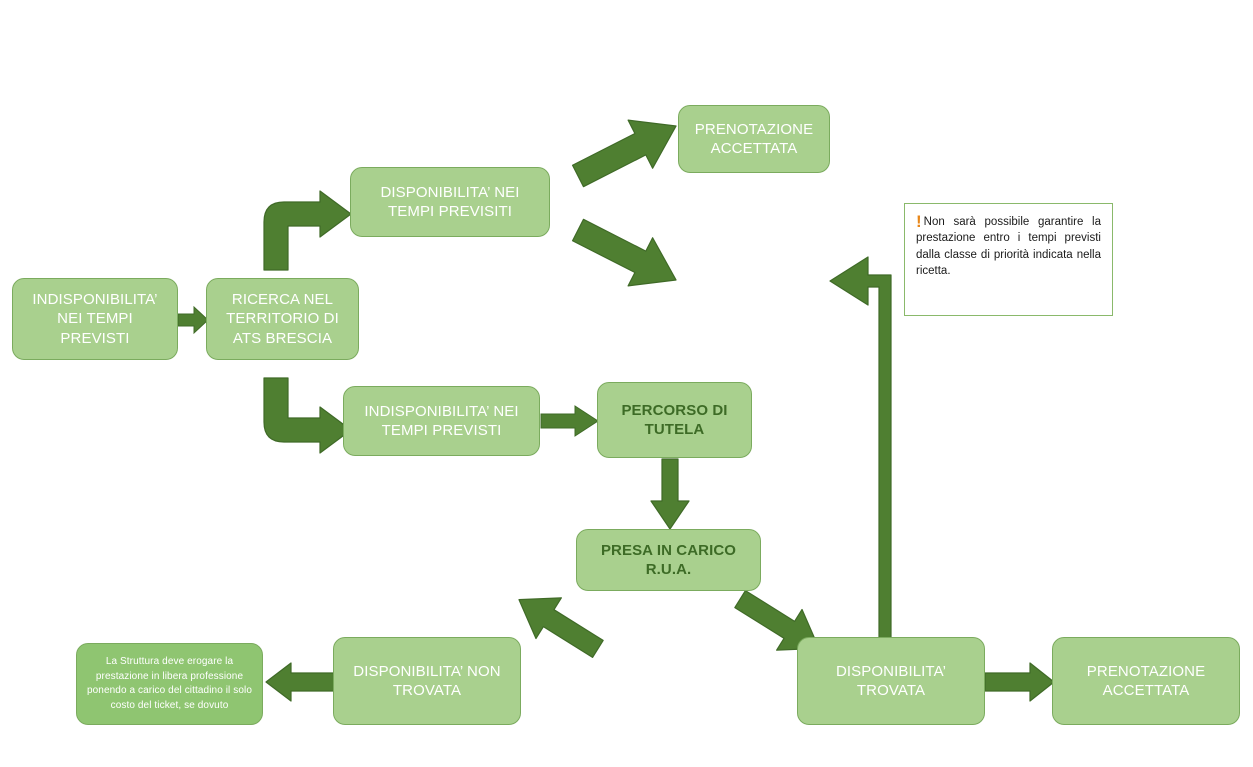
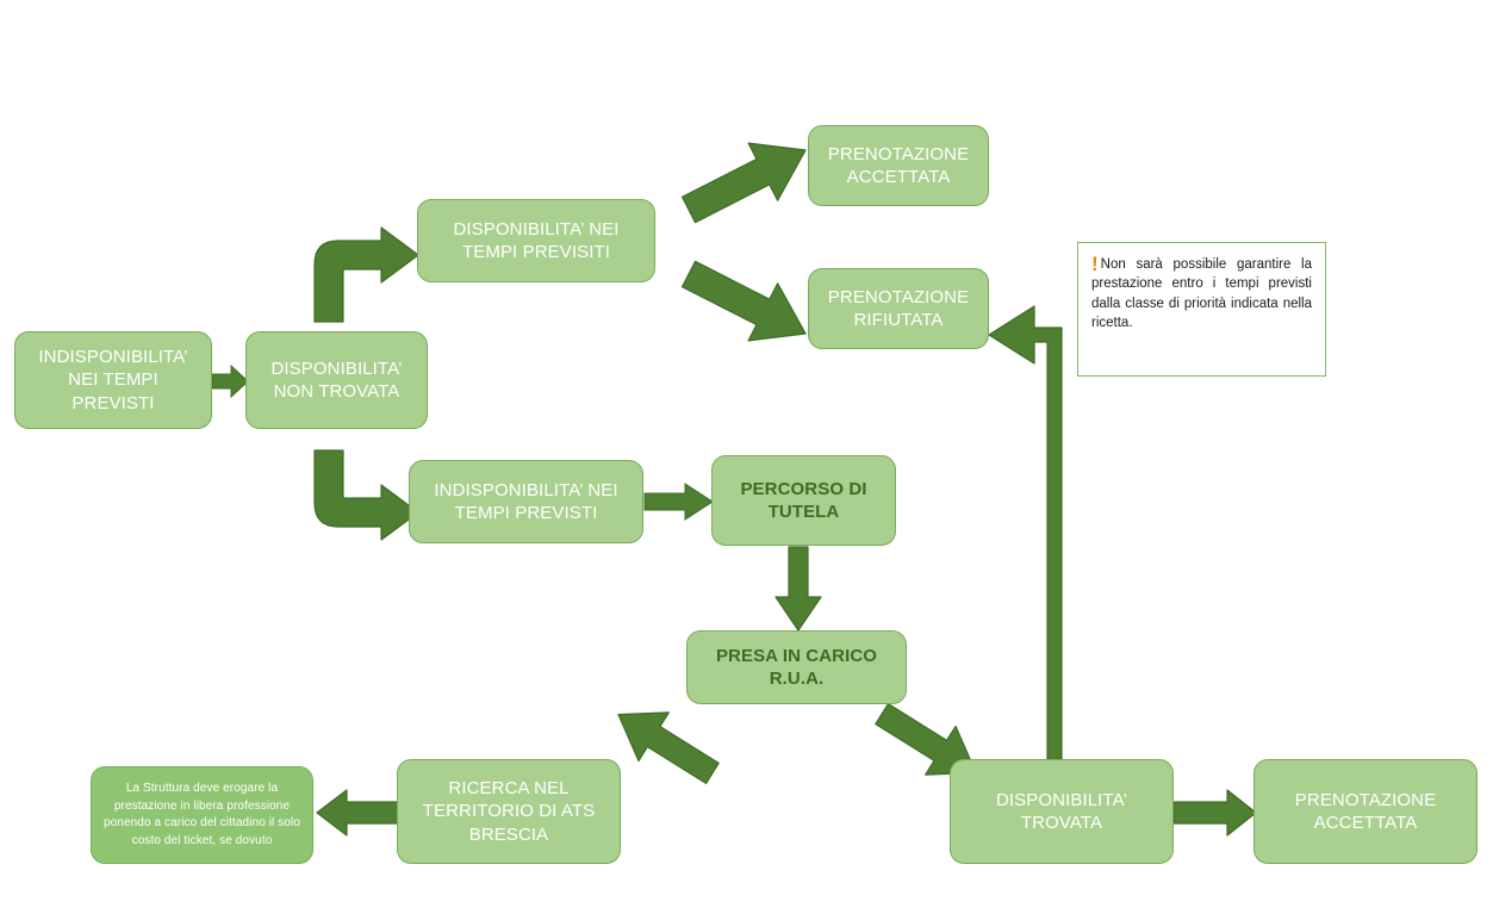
  INDISPONIBILITA’ NEI TEMPI PREVISTI
- RICERCA NEL TERRITORIO DI ATS BRESCIA
+ DISPONIBILITA’ NON TROVATA
  DISPONIBILITA’ NEI TEMPI PREVISITI
  PRENOTAZIONE ACCETTATA
+ PRENOTAZIONE RIFIUTATA
  INDISPONIBILITA’ NEI TEMPI PREVISTI
  PERCORSO DI TUTELA
  PRESA IN CARICO R.U.A.
- DISPONIBILITA’ NON TROVATA
+ RICERCA NEL TERRITORIO DI ATS BRESCIA
  DISPONIBILITA’ TROVATA
  PRENOTAZIONE ACCETTATA
  La Struttura deve erogare la prestazione in libera professione ponendo a carico del cittadino il solo costo del ticket, se dovuto
  ! Non sarà possibile garantire la prestazione entro i tempi previsti dalla classe di priorità indicata nella ricetta.
